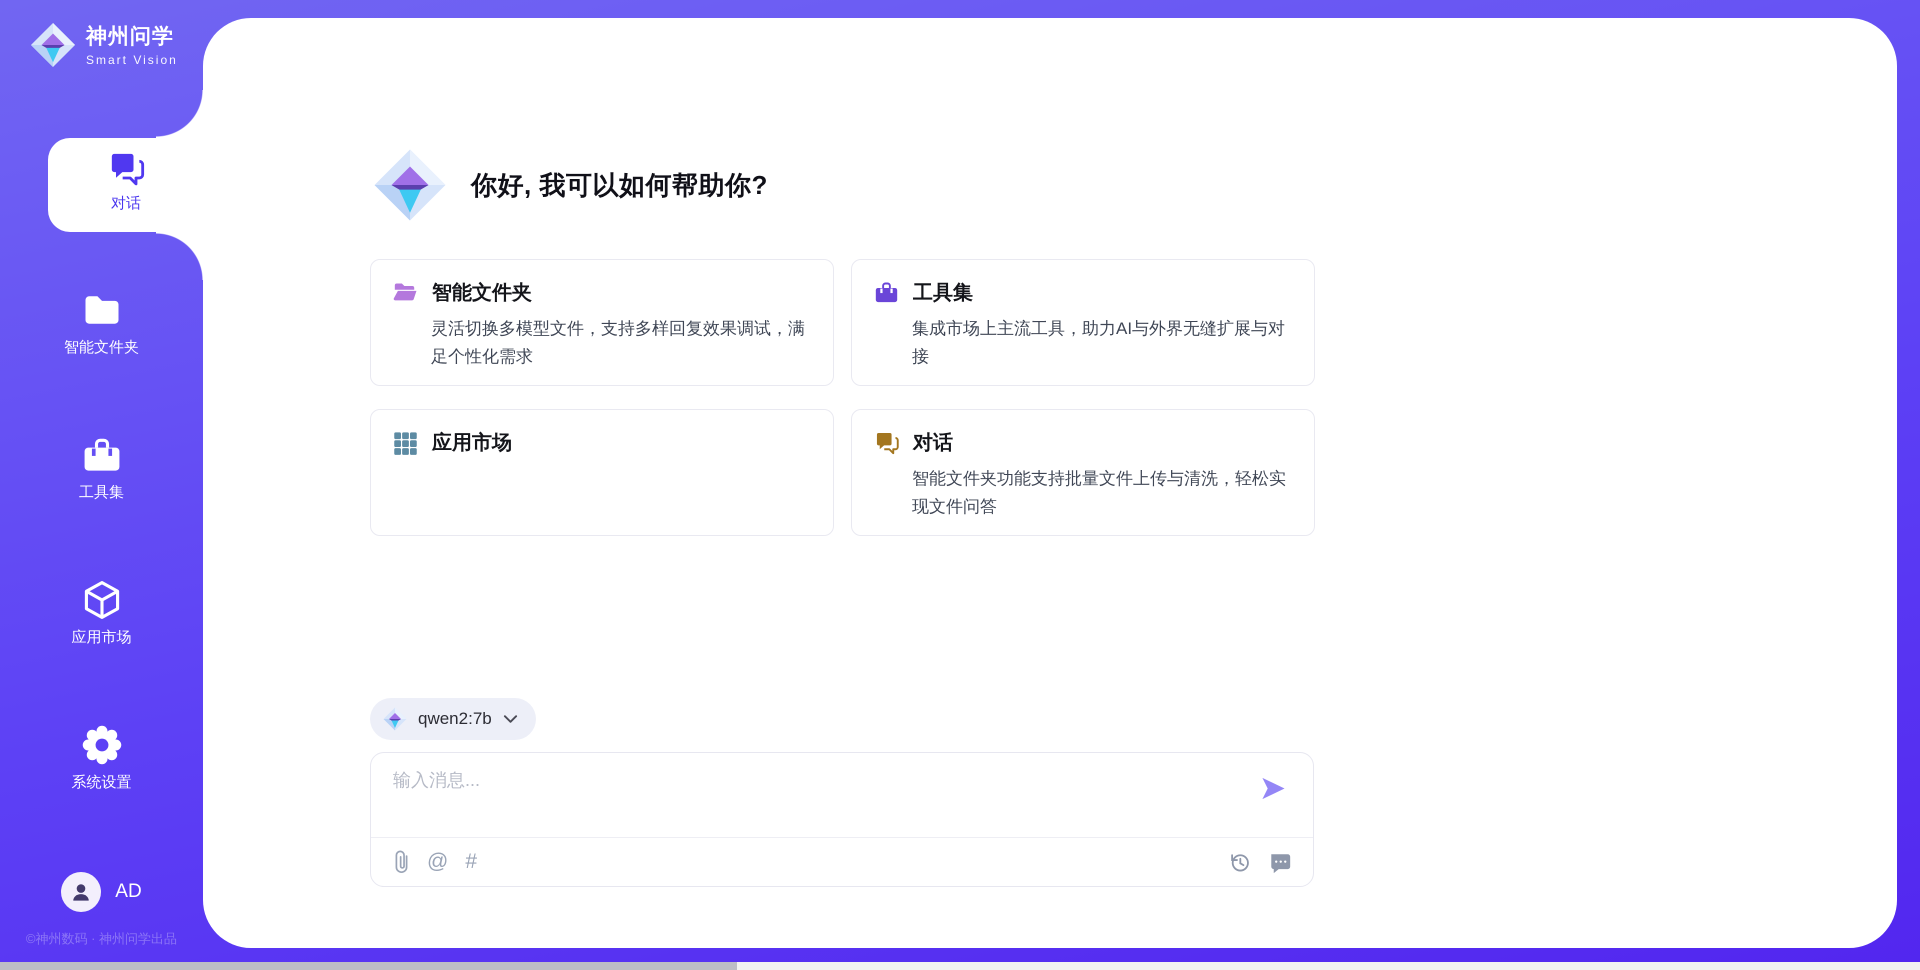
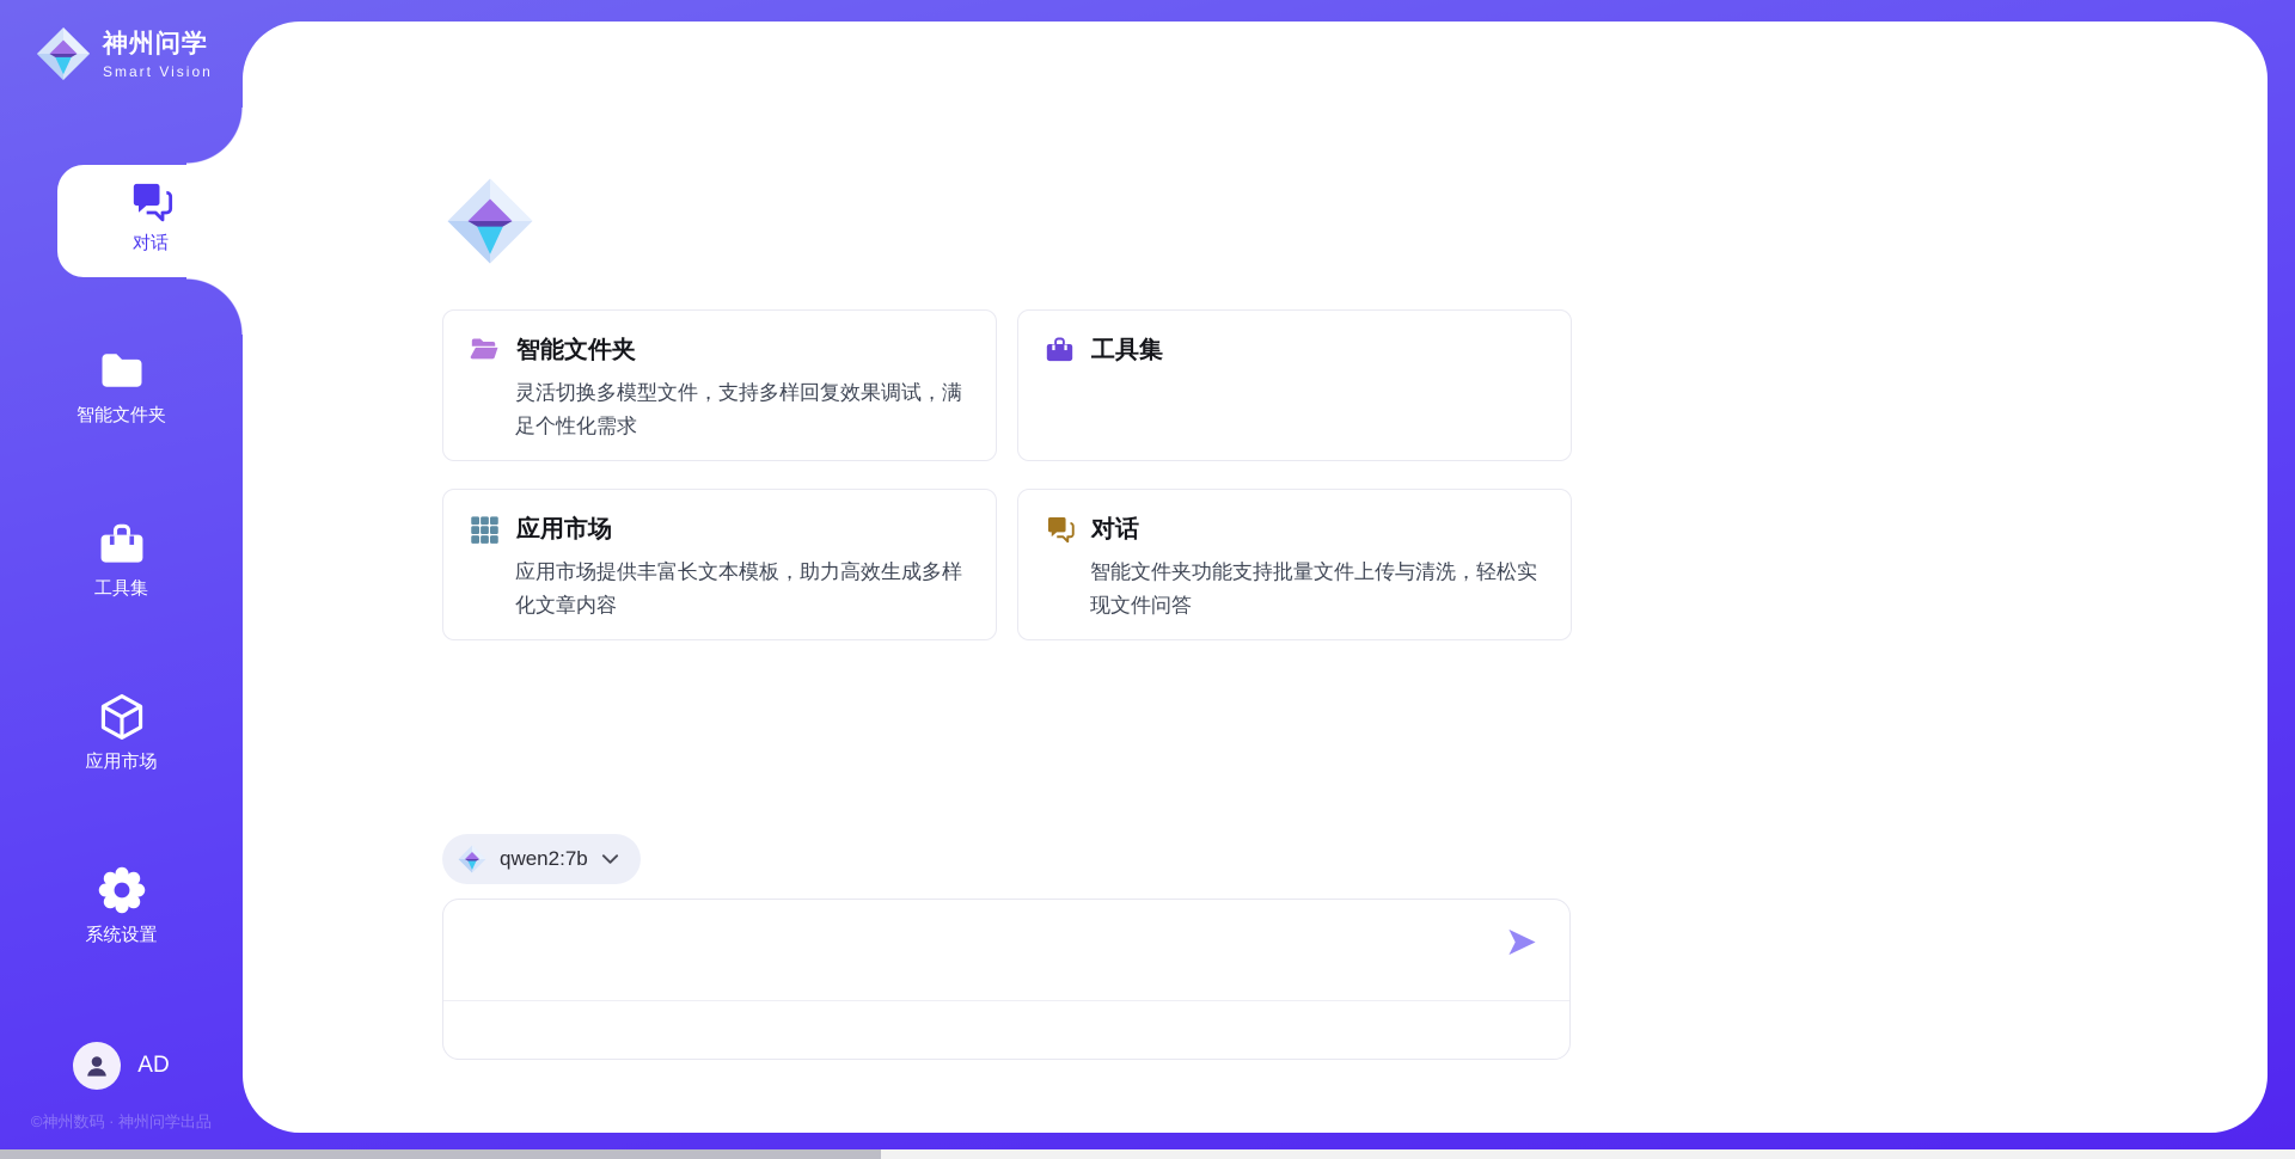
  神州问学
  Smart Vision
  对话
  智能文件夹
  工具集
  应用市场
  系统设置
  AD
  ©神州数码 · 神州问学出品
- 你好, 我可以如何帮助你?
  智能文件夹
  灵活切换多模型文件，支持多样回复效果调试，满足个性化需求
  工具集
- 集成市场上主流工具，助力AI与外界无缝扩展与对接
  应用市场
+ 应用市场提供丰富长文本模板，助力高效生成多样化文章内容
  对话
  智能文件夹功能支持批量文件上传与清洗，轻松实现文件问答
  qwen2:7b
- 输入消息...
- @
- #
